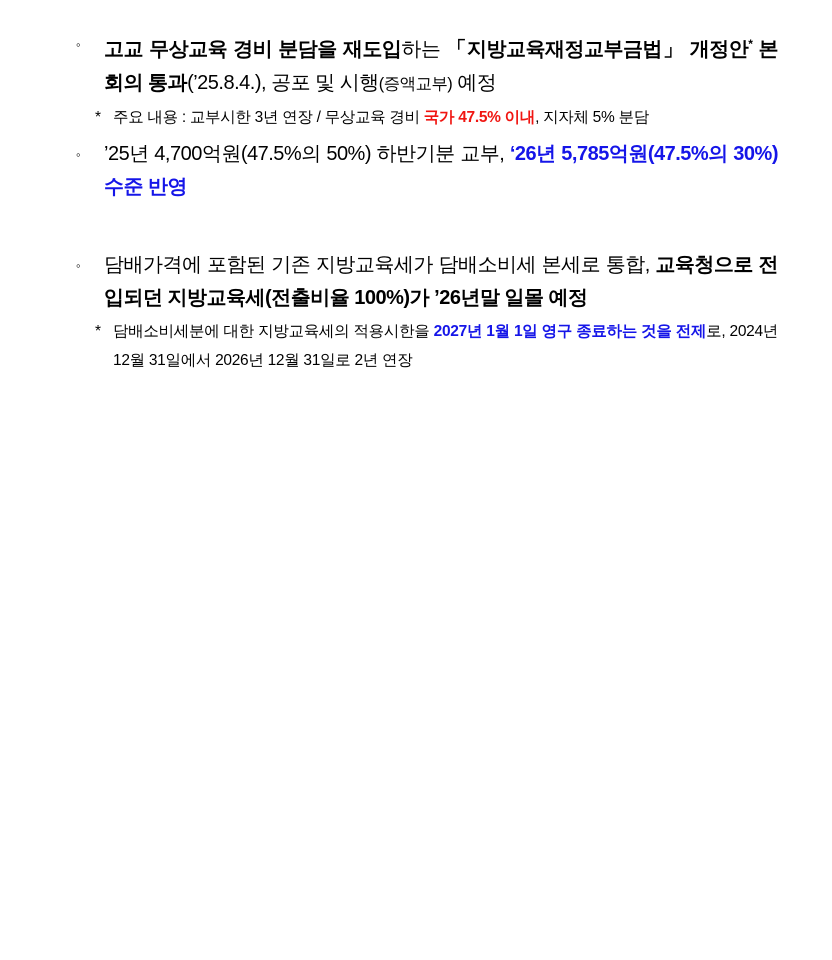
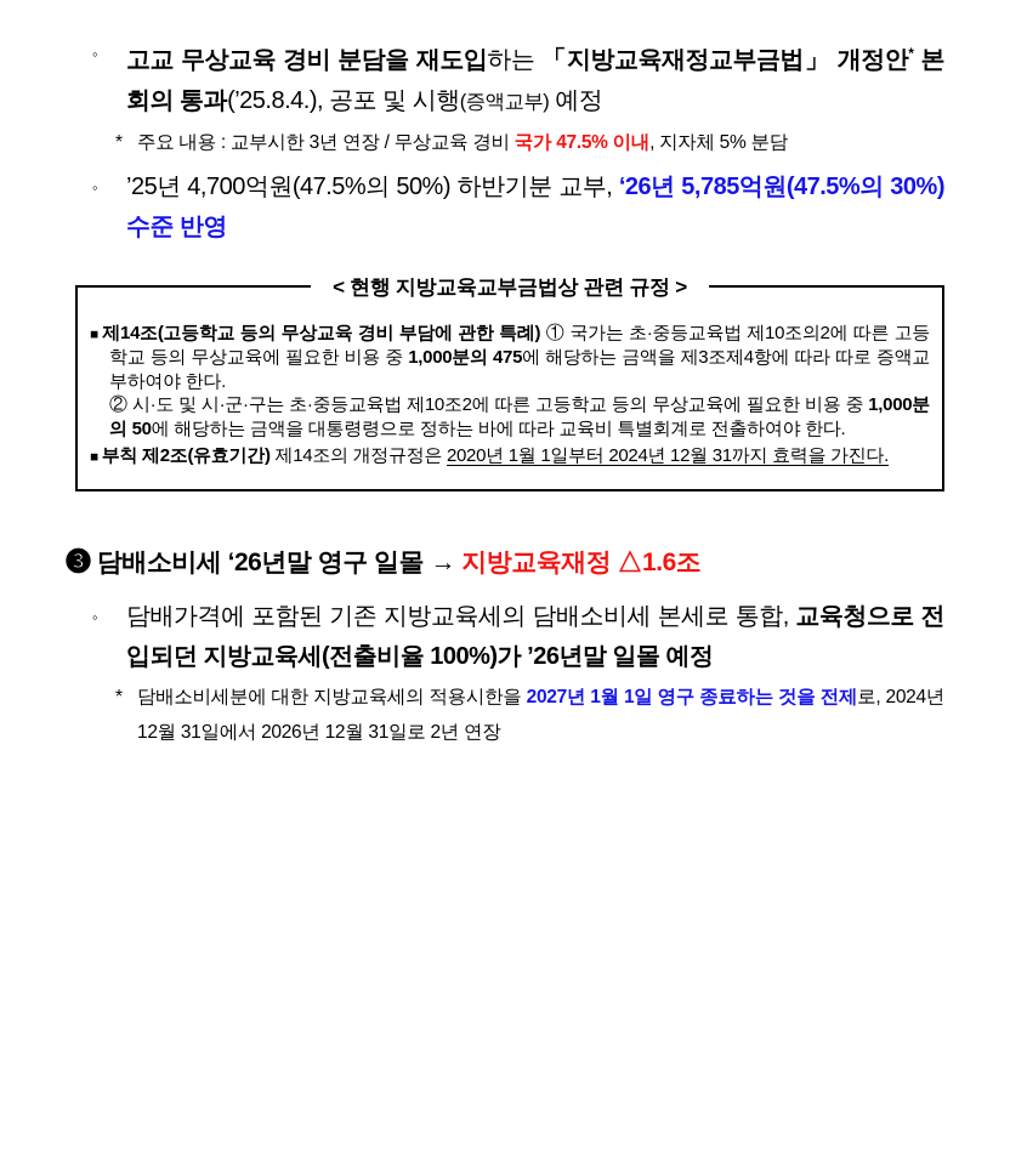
  ◦
  고교 무상교육 경비 분담을 재도입하는 「지방교육재정교부금법」 개정안* 본회의 통과(’25.8.4.), 공포 및 시행(증액교부) 예정
  *
  주요 내용 : 교부시한 3년 연장 / 무상교육 경비 국가 47.5% 이내, 지자체 5% 분담
  ◦
  ’25년 4,700억원(47.5%의 50%) 하반기분 교부, ‘26년 5,785억원(47.5%의 30%) 수준 반영
+ < 현행 지방교육교부금법상 관련 규정 >
+ ■ 제14조(고등학교 등의 무상교육 경비 부담에 관한 특례) ① 국가는 초·중등교육법 제10조의2에 따른 고등학교 등의 무상교육에 필요한 비용 중 1,000분의 475에 해당하는 금액을 제3조제4항에 따라 따로 증액교부하여야 한다.
+ ② 시·도 및 시·군·구는 초·중등교육법 제10조2에 따른 고등학교 등의 무상교육에 필요한 비용 중 1,000분의 50에 해당하는 금액을 대통령령으로 정하는 바에 따라 교육비 특별회계로 전출하여야 한다.
+ ■ 부칙 제2조(유효기간) 제14조의 개정규정은 2020년 1월 1일부터 2024년 12월 31까지 효력을 가진다.
+ ❸ 담배소비세 ‘26년말 영구 일몰 → 지방교육재정 △1.6조
  ◦
- 담배가격에 포함된 기존 지방교육세가 담배소비세 본세로 통합, 교육청으로 전입되던 지방교육세(전출비율 100%)가 ’26년말 일몰 예정
+ 담배가격에 포함된 기존 지방교육세의 담배소비세 본세로 통합, 교육청으로 전입되던 지방교육세(전출비율 100%)가 ’26년말 일몰 예정
  *
  담배소비세분에 대한 지방교육세의 적용시한을 2027년 1월 1일 영구 종료하는 것을 전제로, 2024년 12월 31일에서 2026년 12월 31일로 2년 연장
